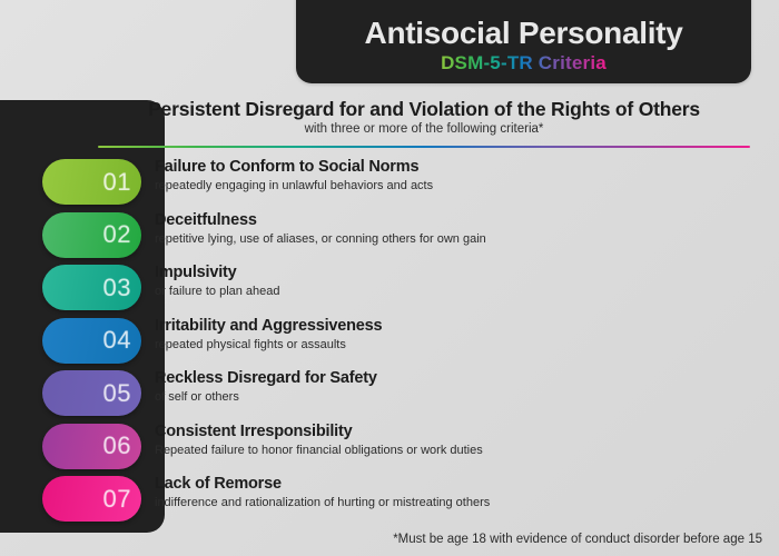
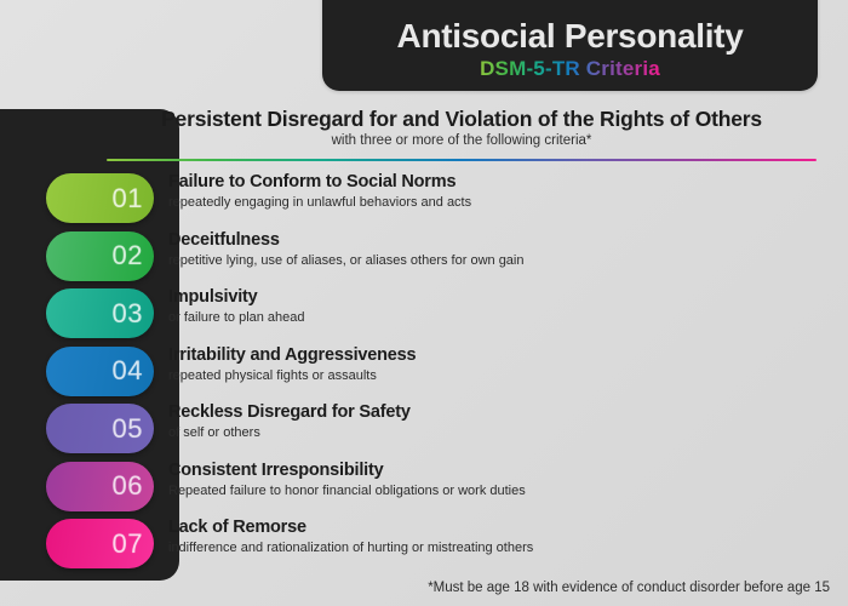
  Antisocial Personality
  DSM-5-TR Criteria
  Persistent Disregard for and Violation of the Rights of Others
  with three or more of the following criteria*
  01
  Failure to Conform to Social Norms
  repeatedly engaging in unlawful behaviors and acts
  02
  Deceitfulness
- repetitive lying, use of aliases, or conning others for own gain
+ repetitive lying, use of aliases, or aliases others for own gain
  03
  Impulsivity
  or failure to plan ahead
  04
  Irritability and Aggressiveness
  repeated physical fights or assaults
  05
  Reckless Disregard for Safety
  of self or others
  06
  Consistent Irresponsibility
  Repeated failure to honor financial obligations or work duties
  07
  Lack of Remorse
  indifference and rationalization of hurting or mistreating others
  *Must be age 18 with evidence of conduct disorder before age 15
